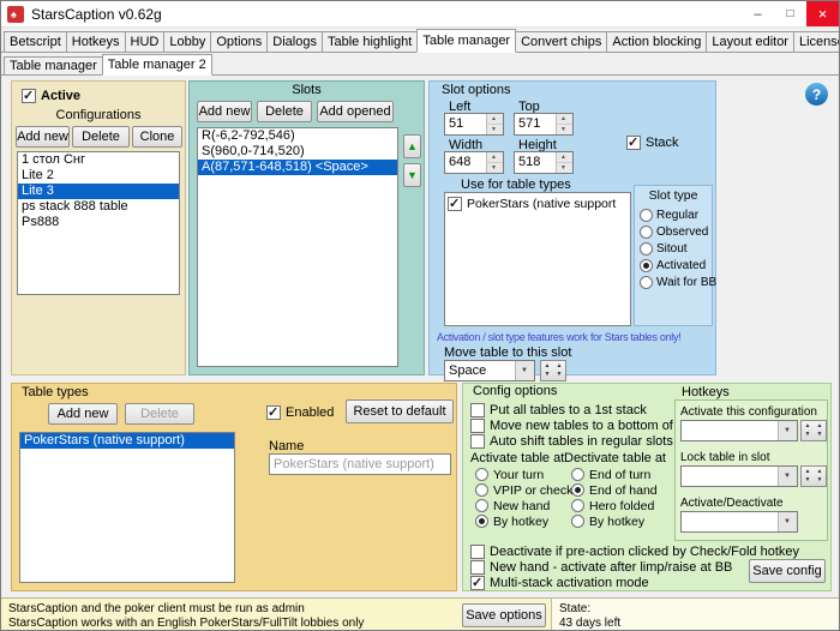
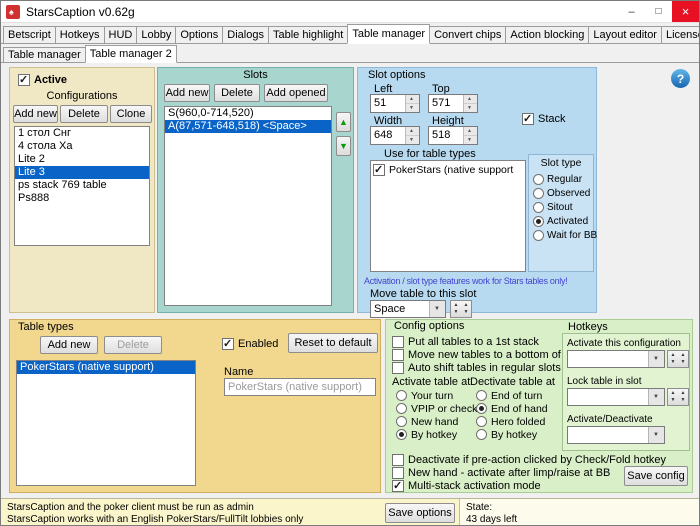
  StarsCaption v0.62g
  Betscript
  Hotkeys
  HUD
  Lobby
  Options
  Dialogs
  Table highlight
  Table manager
  Convert chips
  Action blocking
  Layout editor
  Licens
  Table manager
  Table manager 2
  Active
  Configurations
  Add new
  Delete
  Clone
  1 стол Снг
+ 4 стола Ха
  Lite 2
  Lite 3
- ps stack 888 table
+ ps stack 769 table
  Ps888
  Slots
  Add new
  Delete
  Add opened
- R(-6,2-792,546)
  S(960,0-714,520)
  A(87,571-648,518) <Space>
  Slot options
  Left
  Top
  51
  571
  Stack
  Width
  Height
  648
  518
  Use for table types
  PokerStars (native support
  Slot type
  Regular
  Observed
  Sitout
  Activated
  Wait for BB
  Activation / slot type features work for Stars tables only!
  Move table to this slot
  Space
  Table types
  Add new
  Delete
  PokerStars (native support)
  Enabled
  Reset to default
  Name
  PokerStars (native support)
  Config options
  Put all tables to a 1st stack
  Move new tables to a bottom of
  Auto shift tables in regular slots
  Activate table at
  Your turn
  VPIP or check
  New hand
  By hotkey
  Dectivate table at
  End of turn
  End of hand
  Hero folded
  By hotkey
  Hotkeys
  Activate this configuration
  Lock table in slot
  Activate/Deactivate
  Deactivate if pre-action clicked by Check/Fold hotkey
  New hand - activate after limp/raise at BB
  Multi-stack activation mode
  Save config
  StarsCaption and the poker client must be run as admin
  StarsCaption works with an English PokerStars/FullTilt lobbies only
  Save options
  State:
  43 days left
